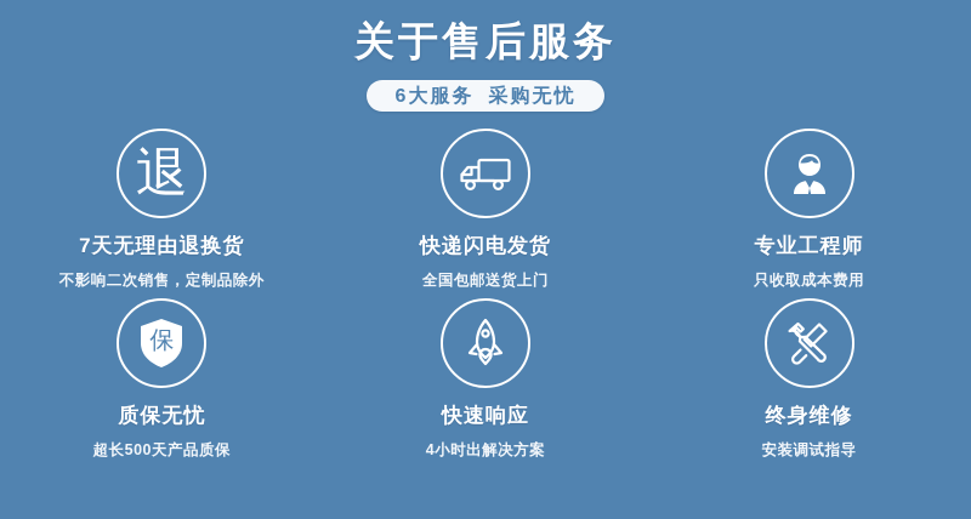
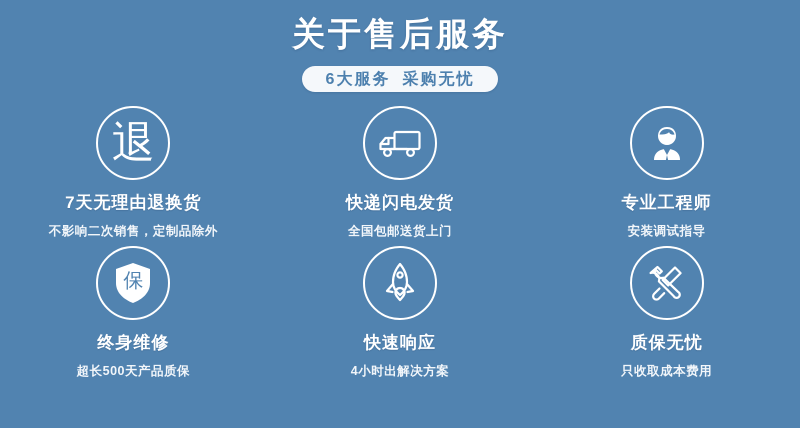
  关于售后服务
  6大服务
  采购无忧
  退
  7天无理由退换货
  不影响二次销售，定制品除外
  快递闪电发货
  全国包邮送货上门
  专业工程师
- 只收取成本费用
+ 安装调试指导
  保
- 质保无忧
+ 终身维修
  超长500天产品质保
  快速响应
  4小时出解决方案
- 终身维修
+ 质保无忧
- 安装调试指导
+ 只收取成本费用
